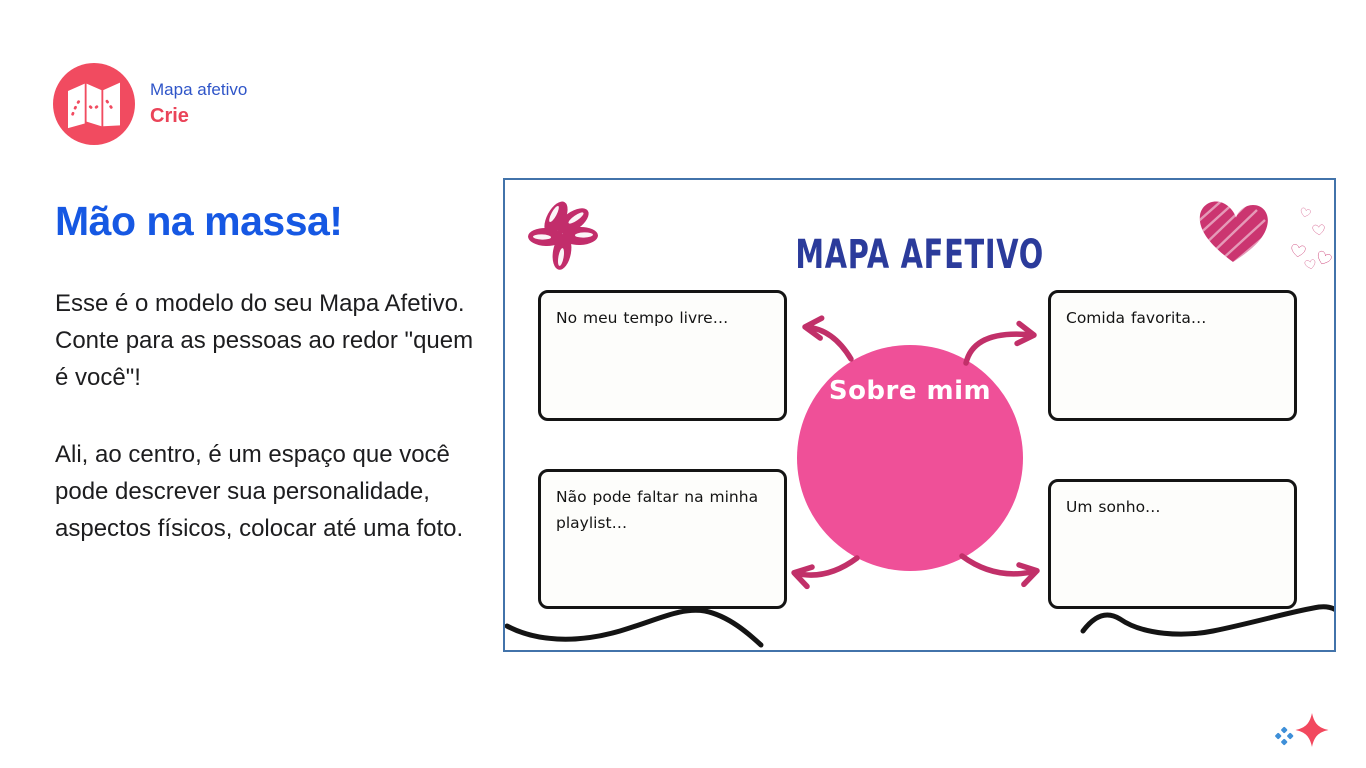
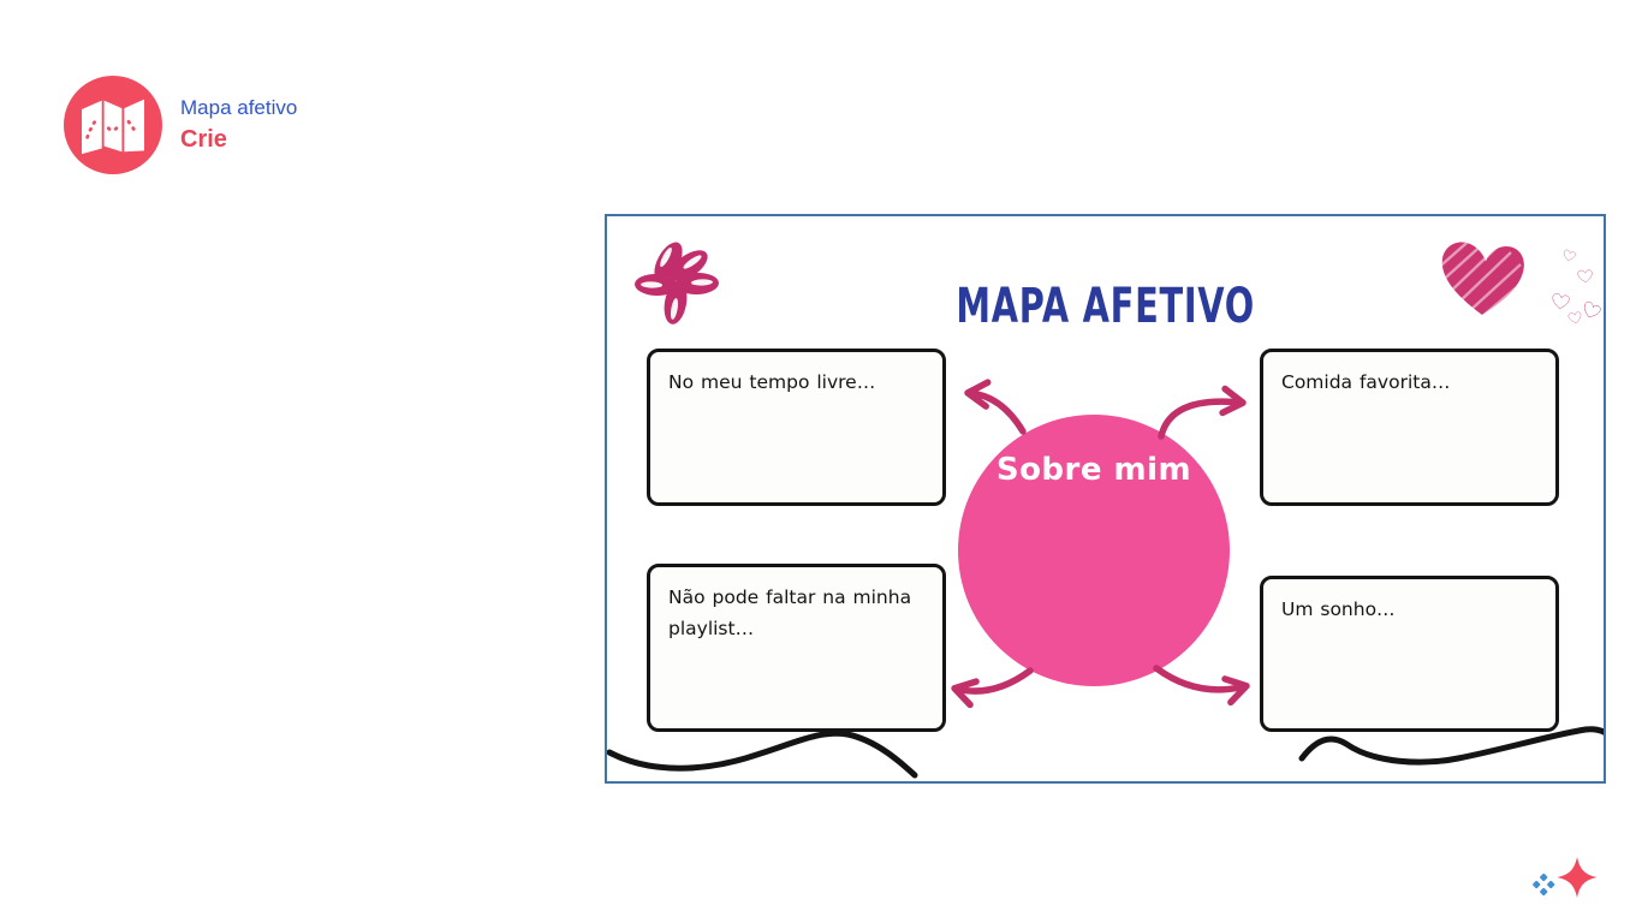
  Mapa afetivo
  Crie
- Mão na massa!
- Esse é o modelo do seu Mapa Afetivo. Conte para as pessoas ao redor "quem é você"!
- Ali, ao centro, é um espaço que você pode descrever sua personalidade, aspectos físicos, colocar até uma foto.
  MAPA AFETIVO
  No meu tempo livre…
  Comida favorita…
  Não pode faltar na minha playlist…
  Um sonho…
  Sobre mim
